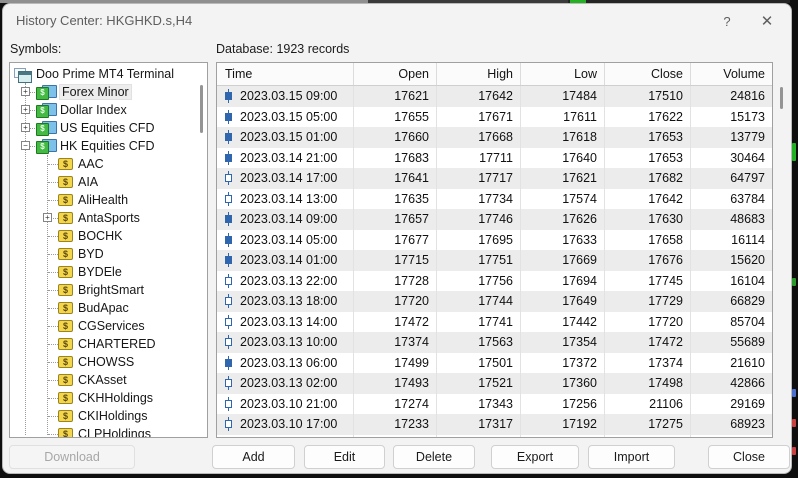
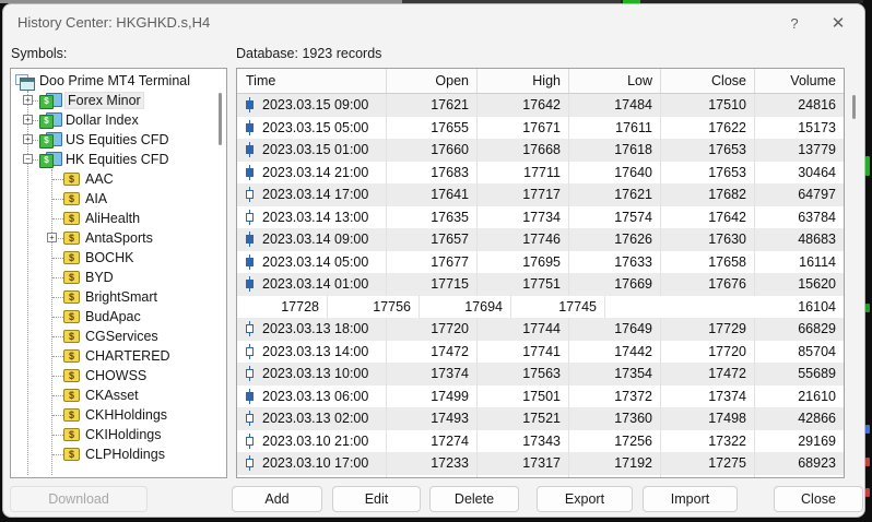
  History Center: HKGHKD.s,H4
  ?
  ✕
  Symbols:
  Database: 1923 records
  Doo Prime MT4 Terminal
  +
  Forex Minor
  +
  Dollar Index
  +
  US Equities CFD
  −
  HK Equities CFD
  AAC
  AIA
  AliHealth
  +
  AntaSports
  BOCHK
  BYD
- BYDEle
  BrightSmart
  BudApac
  CGServices
  CHARTERED
  CHOWSS
  CKAsset
  CKHHoldings
  CKIHoldings
  CLPHoldings
  Time
  Open
  High
  Low
  Close
  Volume
  2023.03.15 09:00
  17621
  17642
  17484
  17510
  24816
  2023.03.15 05:00
  17655
  17671
  17611
  17622
  15173
  2023.03.15 01:00
  17660
  17668
  17618
  17653
  13779
  2023.03.14 21:00
  17683
  17711
  17640
  17653
  30464
  2023.03.14 17:00
  17641
  17717
  17621
  17682
  64797
  2023.03.14 13:00
  17635
  17734
  17574
  17642
  63784
  2023.03.14 09:00
  17657
  17746
  17626
  17630
  48683
  2023.03.14 05:00
  17677
  17695
  17633
  17658
  16114
  2023.03.14 01:00
  17715
  17751
  17669
  17676
  15620
- 2023.03.13 22:00
  17728
  17756
  17694
  17745
  16104
  2023.03.13 18:00
  17720
  17744
  17649
  17729
  66829
  2023.03.13 14:00
  17472
  17741
  17442
  17720
  85704
  2023.03.13 10:00
  17374
  17563
  17354
  17472
  55689
  2023.03.13 06:00
  17499
  17501
  17372
  17374
  21610
  2023.03.13 02:00
  17493
  17521
  17360
  17498
  42866
  2023.03.10 21:00
  17274
  17343
  17256
- 21106
+ 17322
  29169
  2023.03.10 17:00
  17233
  17317
  17192
  17275
  68923
  Download
  Add
  Edit
  Delete
  Export
  Import
  Close
